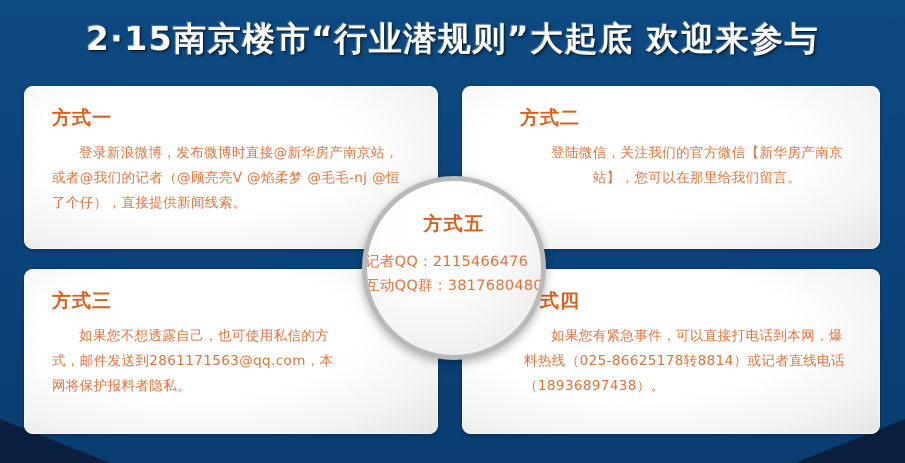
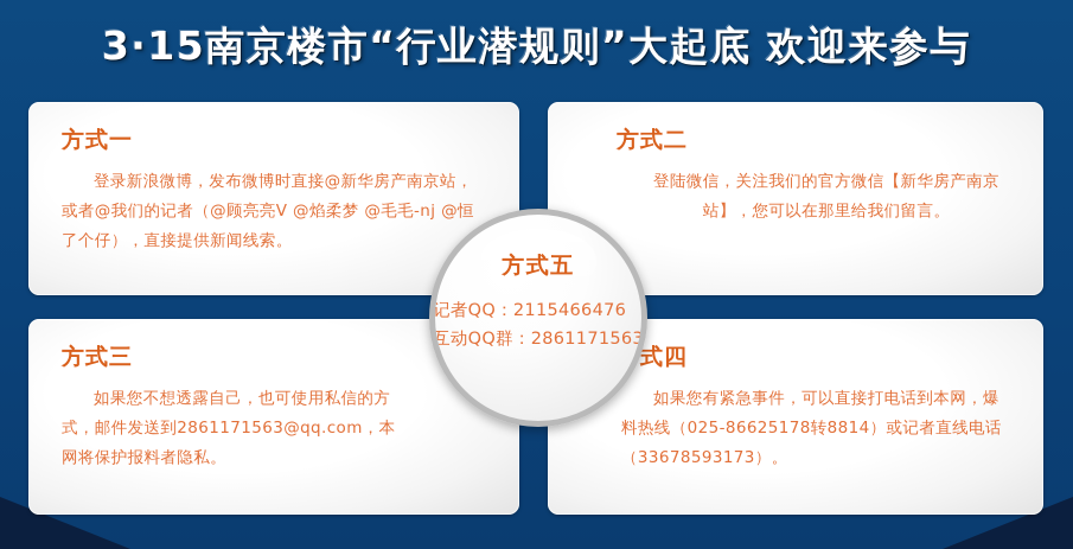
- 2·15南京楼市“行业潜规则”大起底 欢迎来参与
+ 3·15南京楼市“行业潜规则”大起底 欢迎来参与
  方式一
  登录新浪微博，发布微博时直接@新华房产南京站，或者@我们的记者（@顾亮亮V @焰柔梦 @毛毛-nj @恒了个仔），直接提供新闻线索。
  方式二
  登陆微信，关注我们的官方微信【新华房产南京站】，您可以在那里给我们留言。
  方式三
  如果您不想透露自己，也可使用私信的方式，邮件发送到2861171563@qq.com，本网将保护报料者隐私。
- 如果您有紧急事件，可以直接打电话到本网，爆料热线（025-86625178转8814）或记者直线电话（18936897438）。
+ 如果您有紧急事件，可以直接打电话到本网，爆料热线（025-86625178转8814）或记者直线电话（33678593173）。
  方式五
  记者QQ：2115466476
- 互动QQ群：3817680480
+ 互动QQ群：2861171563
